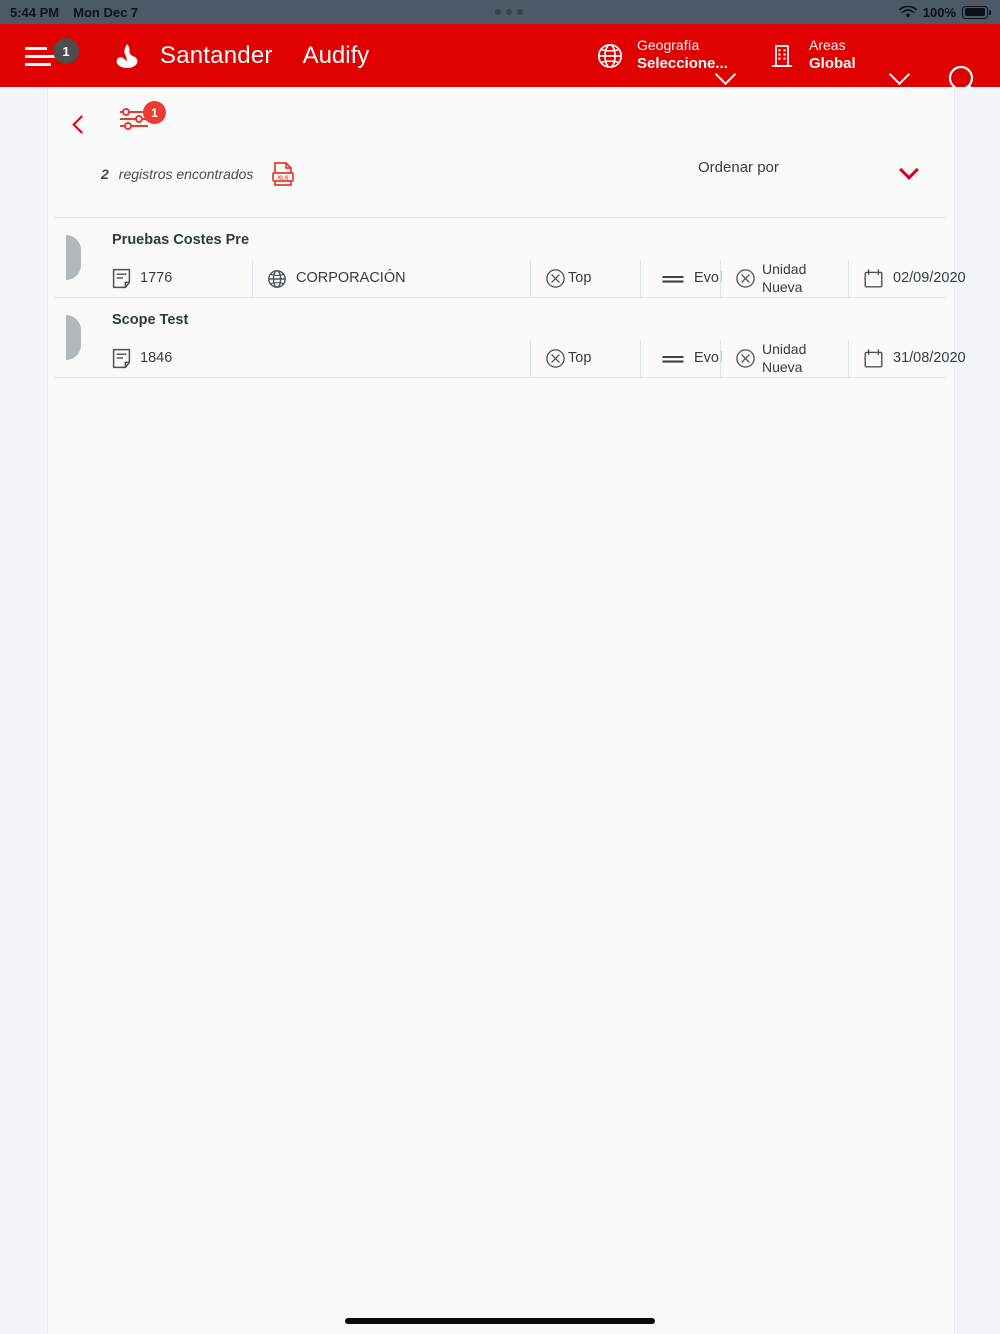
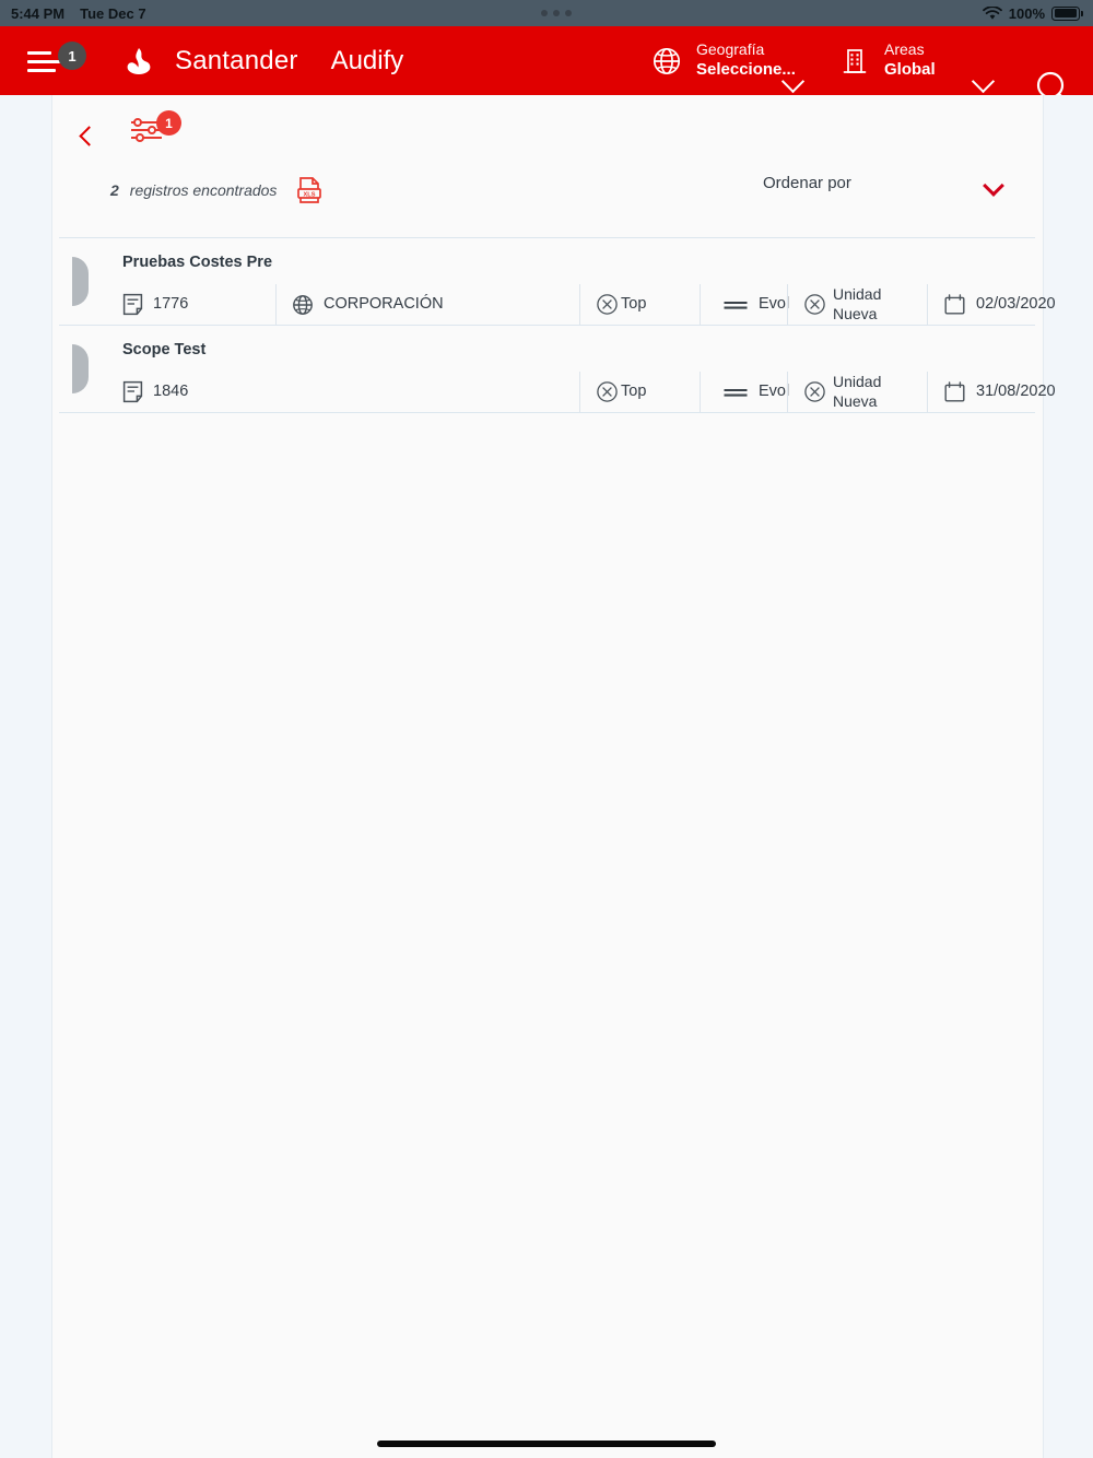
  5:44 PM
- Mon Dec 7
+ Tue Dec 7
  100%
  1
  Santander
  Audify
  Geografía
  Seleccione...
  Areas
  Global
  1
  2
  registros encontrados
  Ordenar por
  Pruebas Costes Pre
  1776
  CORPORACIÓN
  Top
  Evol
  Unidad
  Nueva
- 02/09/2020
+ 02/03/2020
  Scope Test
  1846
  Top
  Evol
  Unidad
  Nueva
  31/08/2020
